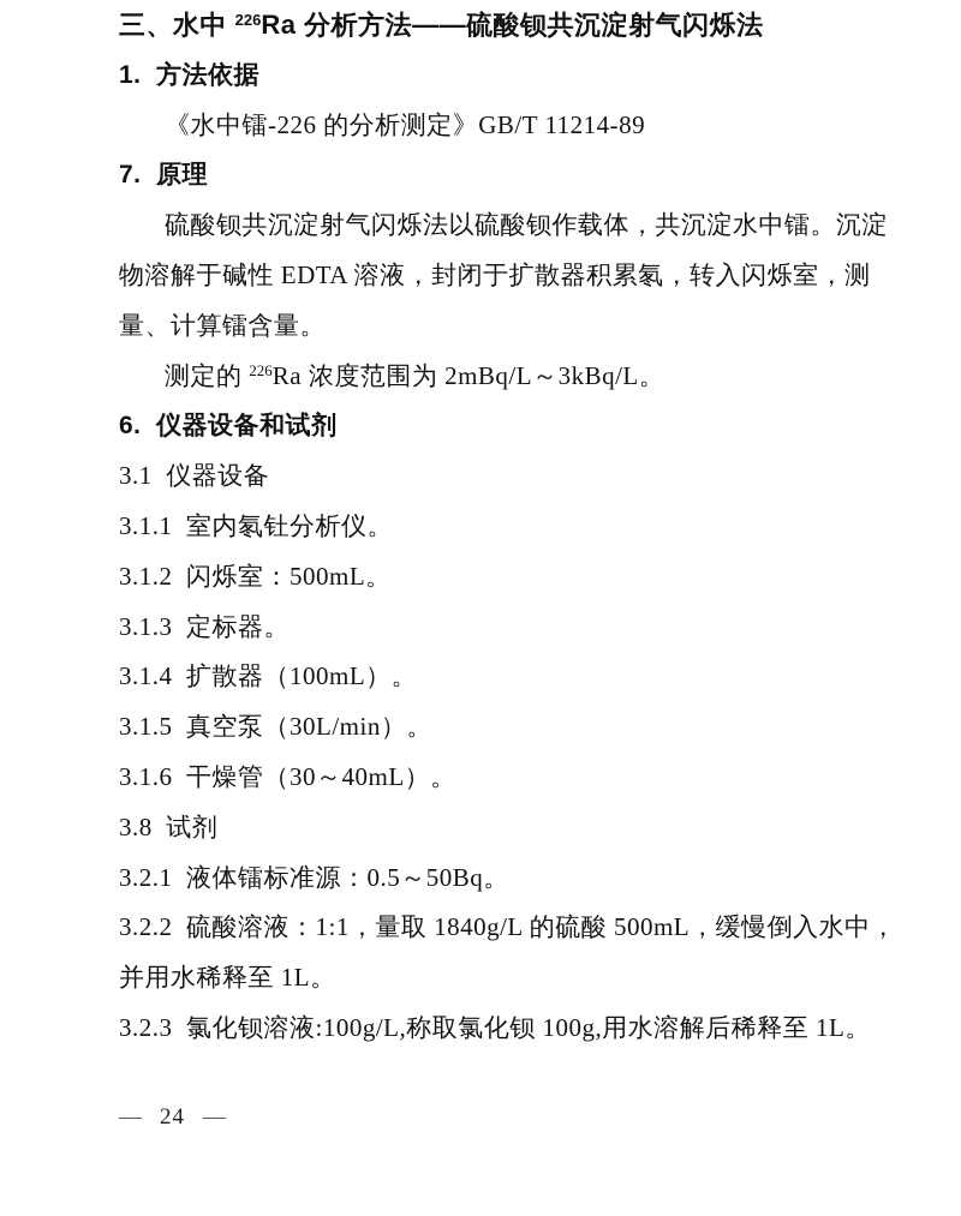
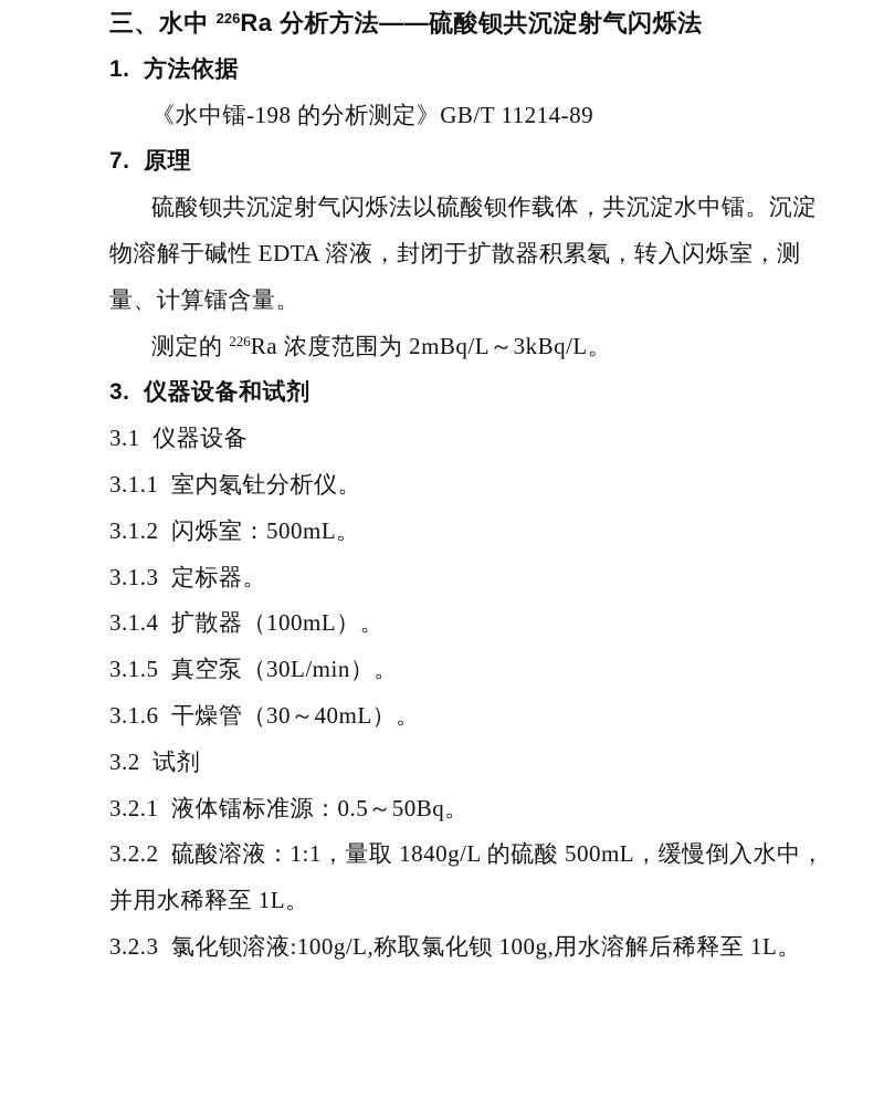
  三、水中 226Ra 分析方法——硫酸钡共沉淀射气闪烁法
  1. 方法依据
- 《水中镭-226 的分析测定》GB/T 11214-89
+ 《水中镭-198 的分析测定》GB/T 11214-89
  7. 原理
  硫酸钡共沉淀射气闪烁法以硫酸钡作载体，共沉淀水中镭。沉淀
  物溶解于碱性 EDTA 溶液，封闭于扩散器积累氡，转入闪烁室，测
  量、计算镭含量。
  测定的 226Ra 浓度范围为 2mBq/L～3kBq/L。
- 6. 仪器设备和试剂
+ 3. 仪器设备和试剂
  3.1 仪器设备
  3.1.1 室内氡钍分析仪。
  3.1.2 闪烁室：500mL。
  3.1.3 定标器。
  3.1.4 扩散器（100mL）。
  3.1.5 真空泵（30L/min）。
  3.1.6 干燥管（30～40mL）。
- 3.8 试剂
+ 3.2 试剂
  3.2.1 液体镭标准源：0.5～50Bq。
  3.2.2 硫酸溶液：1:1，量取 1840g/L 的硫酸 500mL，缓慢倒入水中，
  并用水稀释至 1L。
  3.2.3 氯化钡溶液:100g/L,称取氯化钡 100g,用水溶解后稀释至 1L。
- — 24 —
